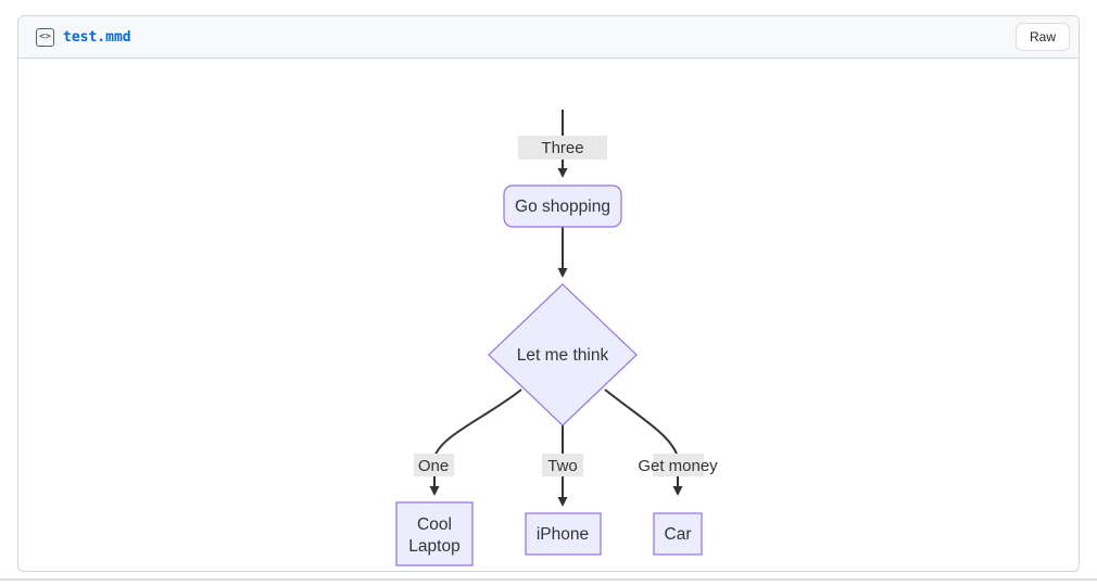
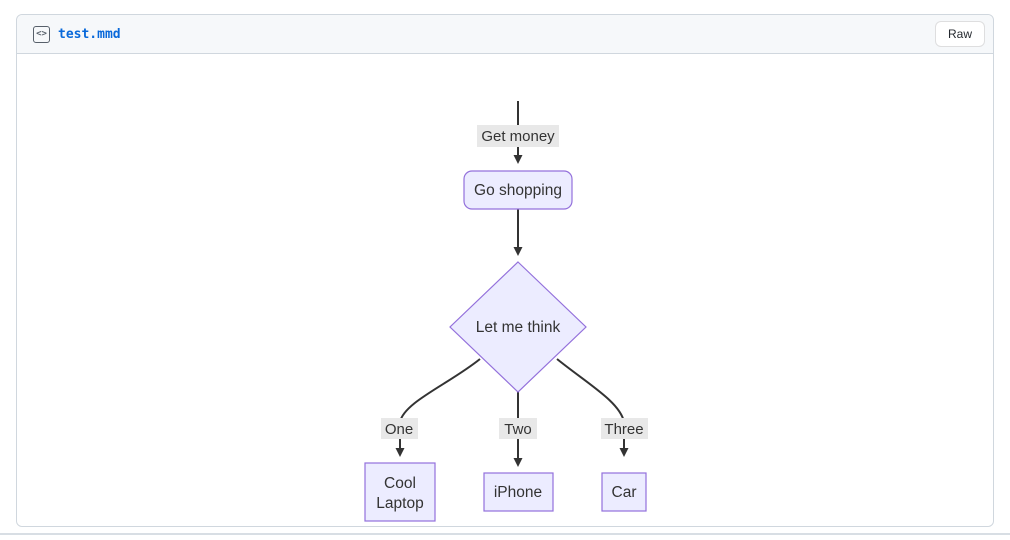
  <>
  test.mmd
  Raw
- Three
+ Get money
  One
  Two
- Get money
+ Three
  Go shopping
  Let me think
  Cool
  Laptop
  iPhone
  Car
